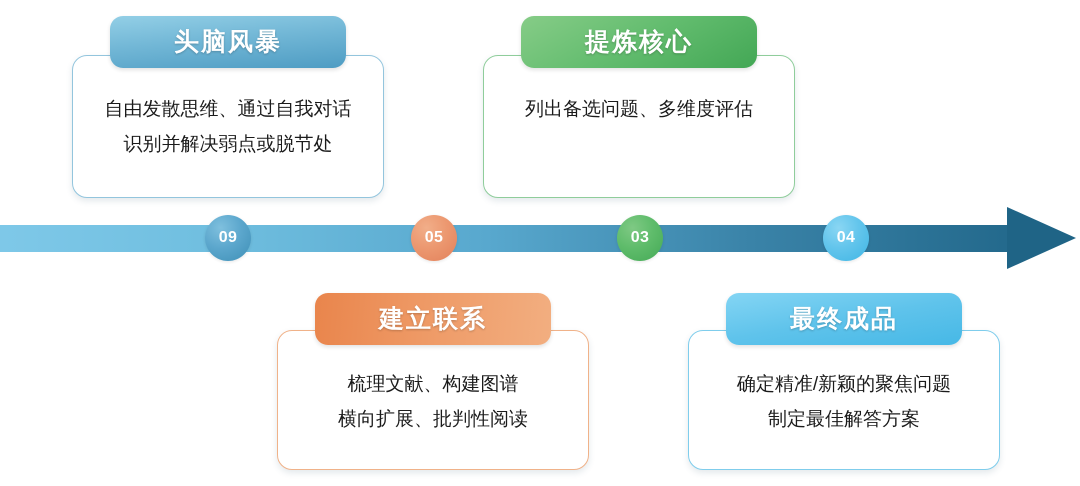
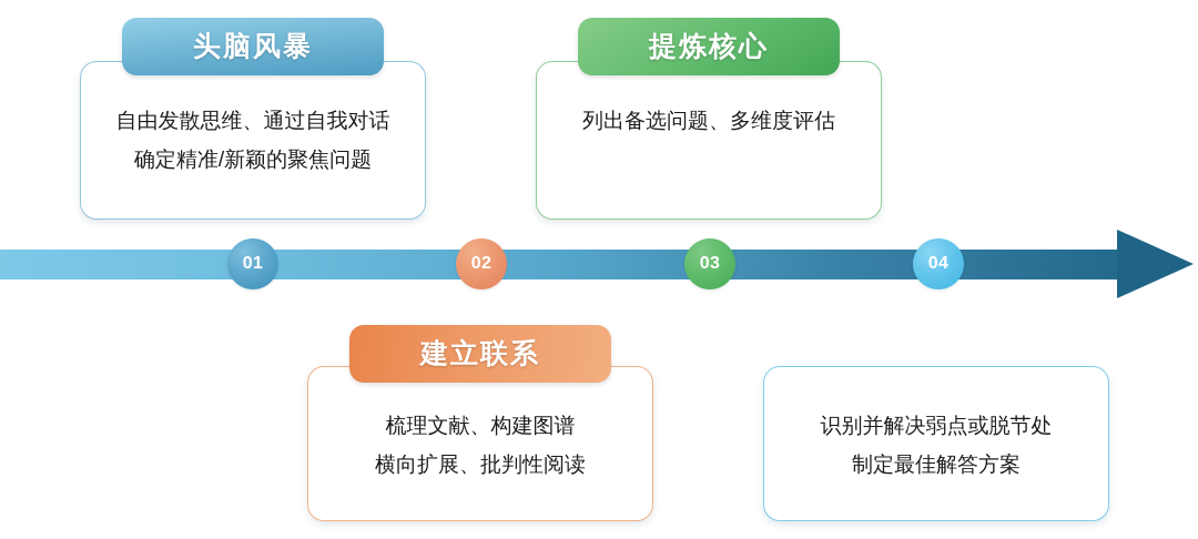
- 09
+ 01
- 05
+ 02
  03
  04
  头脑风暴
  自由发散思维、通过自我对话
- 识别并解决弱点或脱节处
+ 确定精准/新颖的聚焦问题
  提炼核心
  列出备选问题、多维度评估
  建立联系
  梳理文献、构建图谱
  横向扩展、批判性阅读
- 最终成品
- 确定精准/新颖的聚焦问题
+ 识别并解决弱点或脱节处
  制定最佳解答方案
